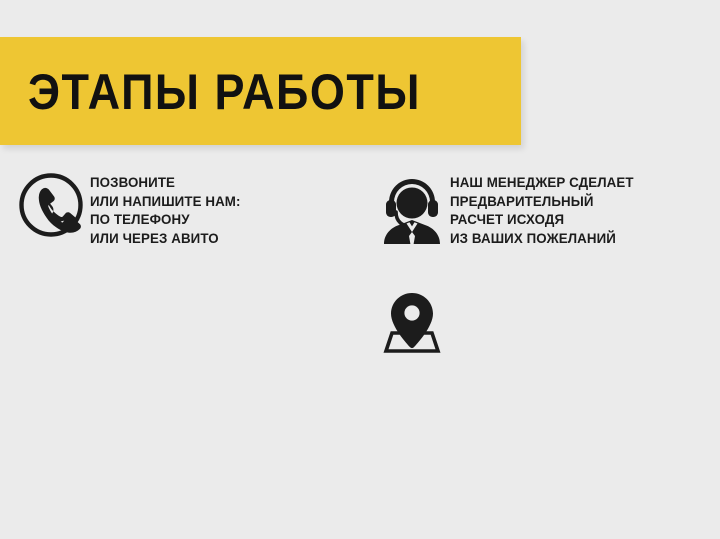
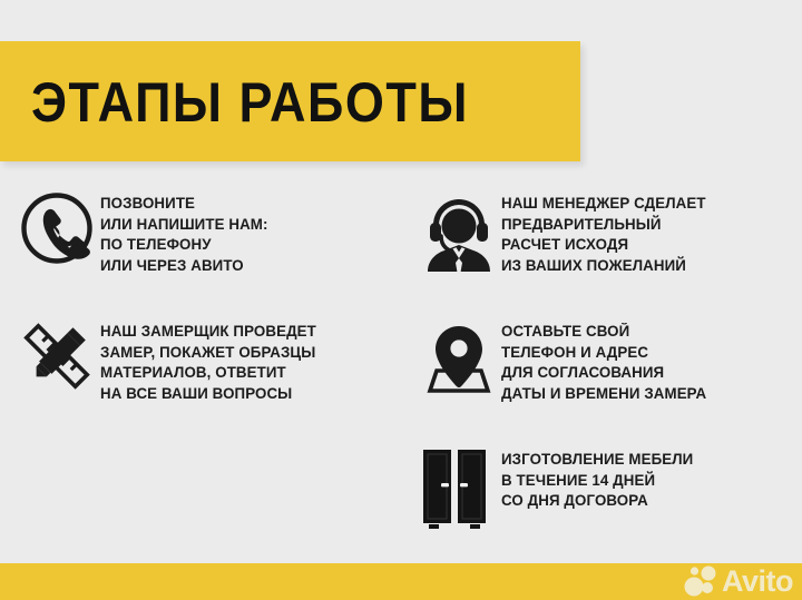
  ЭТАПЫ РАБОТЫ
  ПОЗВОНИТЕ
  ИЛИ НАПИШИТЕ НАМ:
  ПО ТЕЛЕФОНУ
  ИЛИ ЧЕРЕЗ АВИТО
  НАШ МЕНЕДЖЕР СДЕЛАЕТ
  ПРЕДВАРИТЕЛЬНЫЙ
  РАСЧЕТ ИСХОДЯ
  ИЗ ВАШИХ ПОЖЕЛАНИЙ
+ НАШ ЗАМЕРЩИК ПРОВЕДЕТ
+ ЗАМЕР, ПОКАЖЕТ ОБРАЗЦЫ
+ МАТЕРИАЛОВ, ОТВЕТИТ
+ НА ВСЕ ВАШИ ВОПРОСЫ
+ ОСТАВЬТЕ СВОЙ
+ ТЕЛЕФОН И АДРЕС
+ ДЛЯ СОГЛАСОВАНИЯ
+ ДАТЫ И ВРЕМЕНИ ЗАМЕРА
+ ИЗГОТОВЛЕНИЕ МЕБЕЛИ
+ В ТЕЧЕНИЕ 14 ДНЕЙ
+ СО ДНЯ ДОГОВОРА
+ Avito
